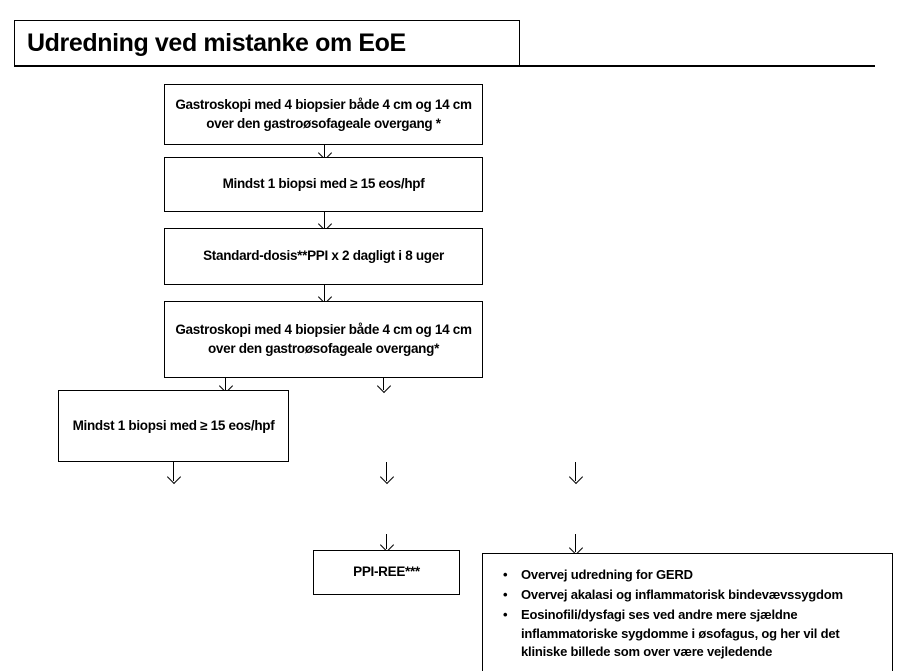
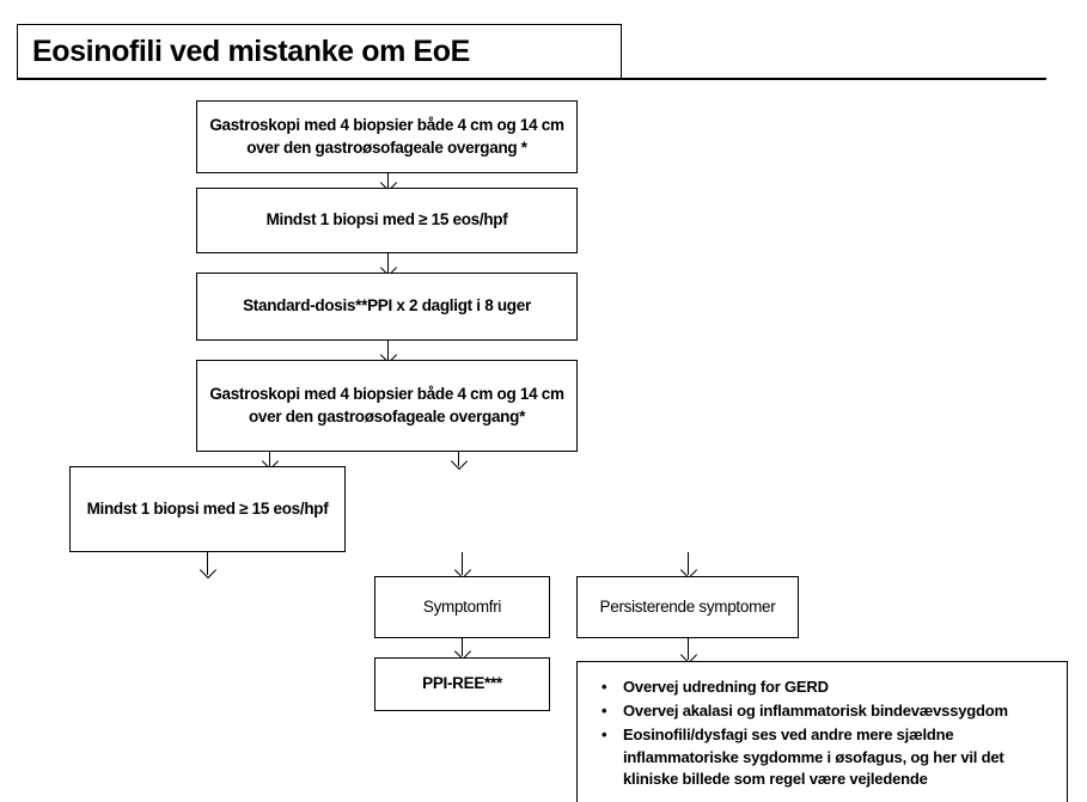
- Udredning ved mistanke om EoE
+ Eosinofili ved mistanke om EoE
  Gastroskopi med 4 biopsier både 4 cm og 14 cm
  over den gastroøsofageale overgang *
  Mindst 1 biopsi med ≥ 15 eos/hpf
  Standard-dosis**PPI x 2 dagligt i 8 uger
  Gastroskopi med 4 biopsier både 4 cm og 14 cm
  over den gastroøsofageale overgang*
  Mindst 1 biopsi med ≥ 15 eos/hpf
+ Symptomfri
+ Persisterende symptomer
  PPI-REE***
  •
  Overvej udredning for GERD
  •
  Overvej akalasi og inflammatorisk bindevævssygdom
  •
- Eosinofili/dysfagi ses ved andre mere sjældne inflammatoriske sygdomme i øsofagus, og her vil det kliniske billede som over være vejledende
+ Eosinofili/dysfagi ses ved andre mere sjældne inflammatoriske sygdomme i øsofagus, og her vil det kliniske billede som regel være vejledende
